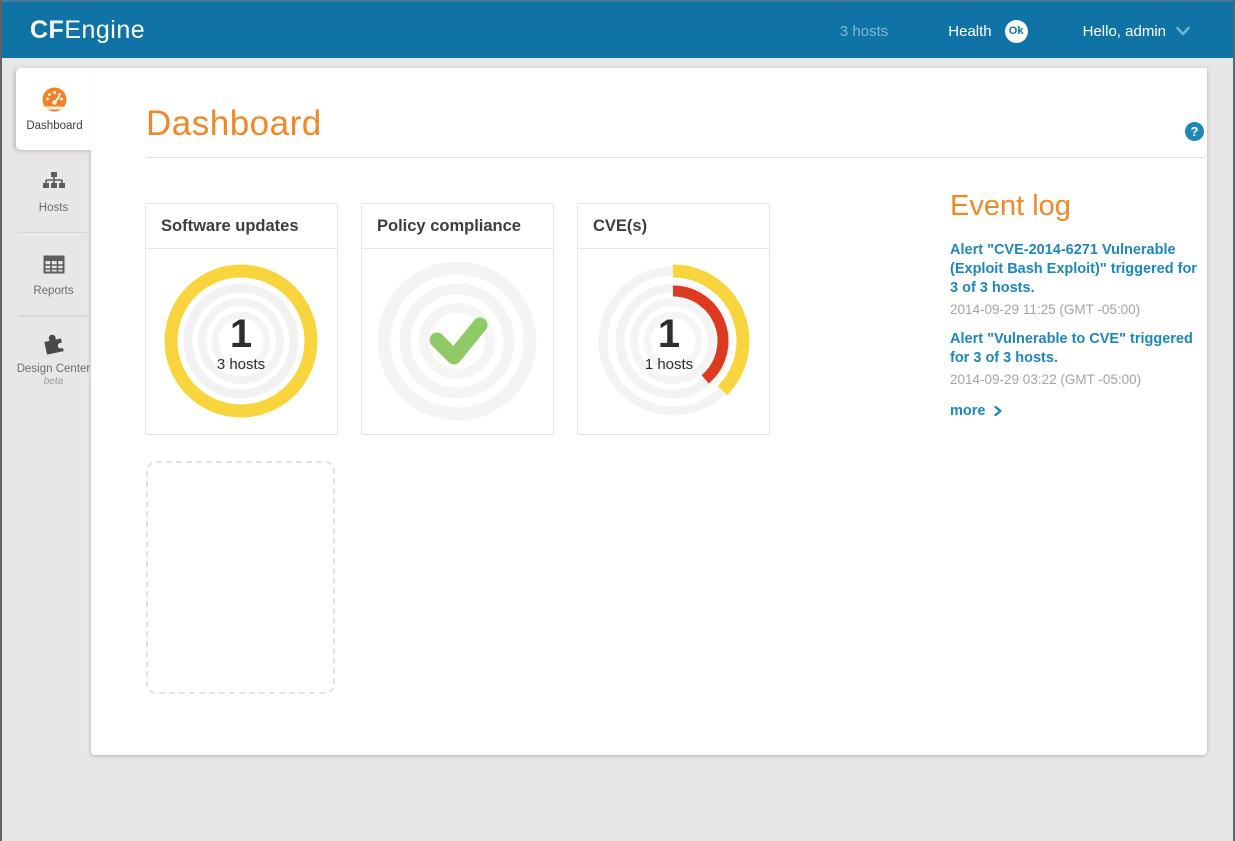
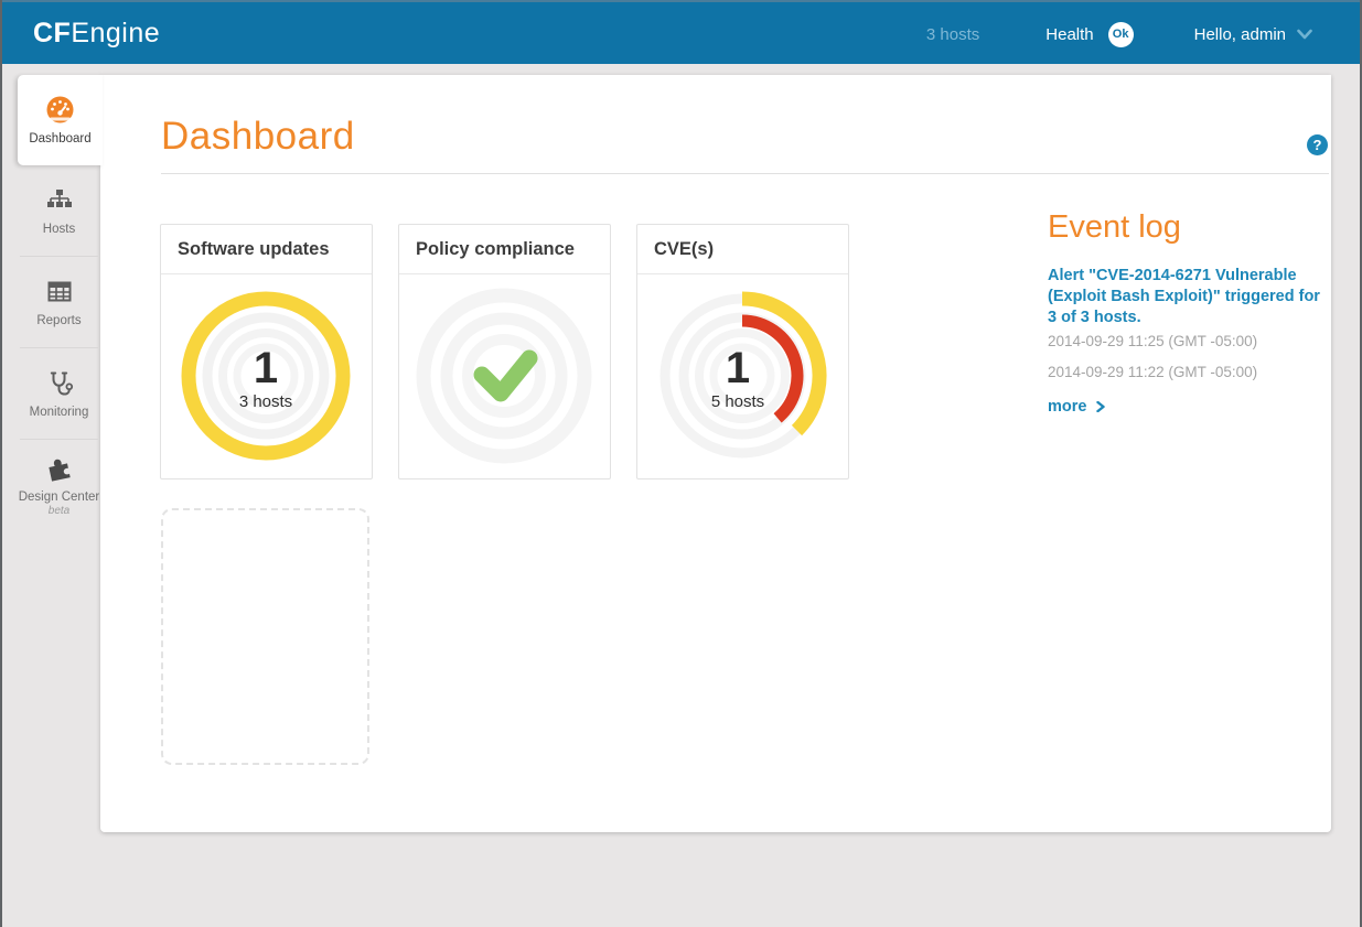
  CFEngine
  3 hosts
  Health
  Ok
  Hello, admin
  Dashboard
  ?
  Software updates
  1
  3 hosts
  Policy compliance
  CVE(s)
  1
- 1 hosts
+ 5 hosts
  Event log
  Alert "CVE-2014-6271 Vulnerable (Exploit Bash Exploit)" triggered for 3 of 3 hosts.
  2014-09-29 11:25 (GMT -05:00)
- Alert "Vulnerable to CVE" triggered for 3 of 3 hosts.
- 2014-09-29 03:22 (GMT -05:00)
+ 2014-09-29 11:22 (GMT -05:00)
  more
  Dashboard
  Hosts
  Reports
+ Monitoring
  Design Center
  beta
